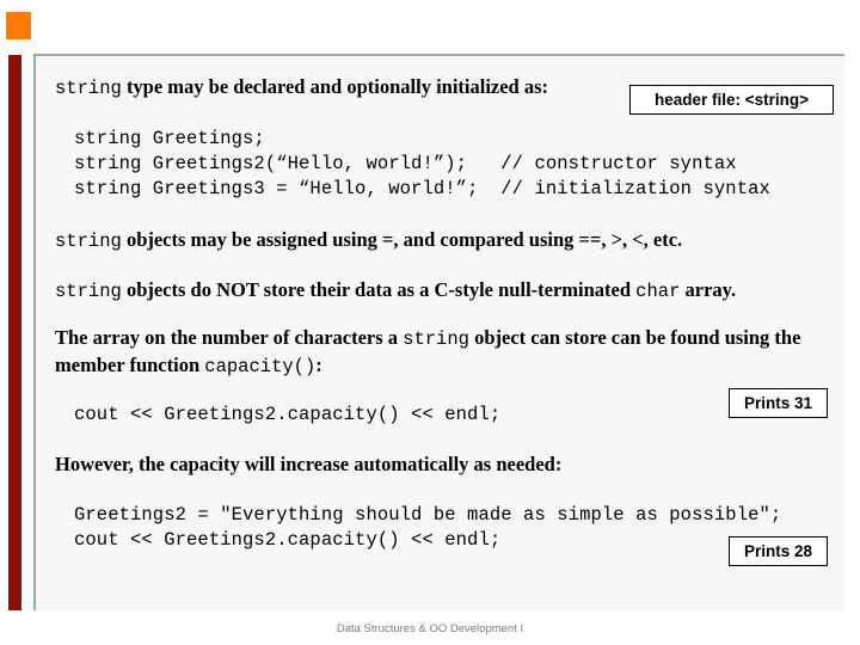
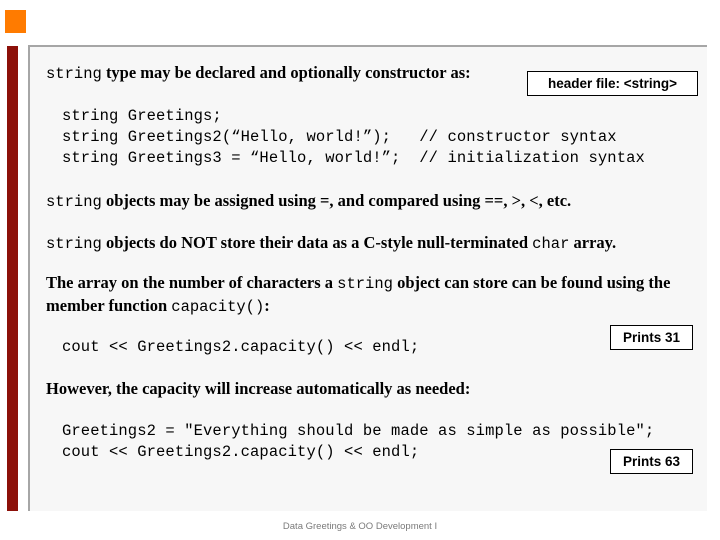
- string type may be declared and optionally initialized as:
+ string type may be declared and optionally constructor as:
  header file: <string>
  string Greetings;
  string Greetings2(“Hello, world!”); // constructor syntax
  string Greetings3 = “Hello, world!”; // initialization syntax
  string objects may be assigned using =, and compared using ==, >, <, etc.
  string objects do NOT store their data as a C-style null-terminated char array.
  The array on the number of characters a string object can store can be found using the member function capacity():
  cout << Greetings2.capacity() << endl;
  Prints 31
  However, the capacity will increase automatically as needed:
  Greetings2 = "Everything should be made as simple as possible";
  cout << Greetings2.capacity() << endl;
- Prints 28
+ Prints 63
- Data Structures & OO Development I
+ Data Greetings & OO Development I
